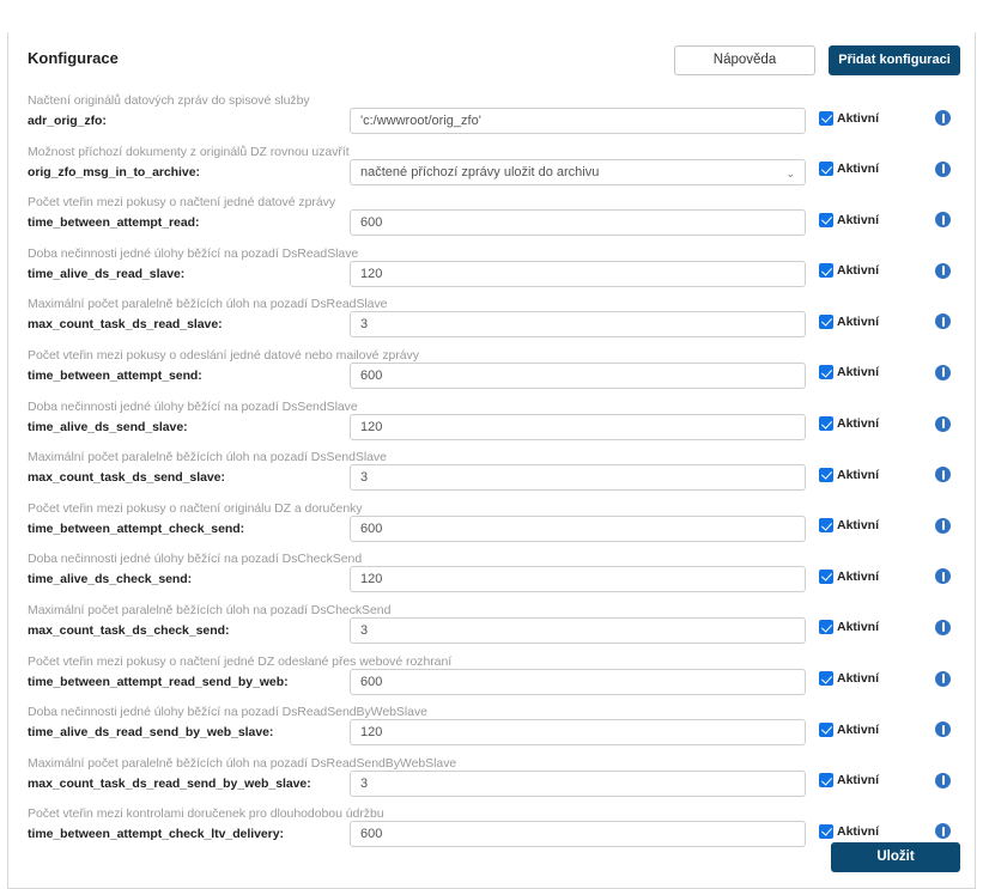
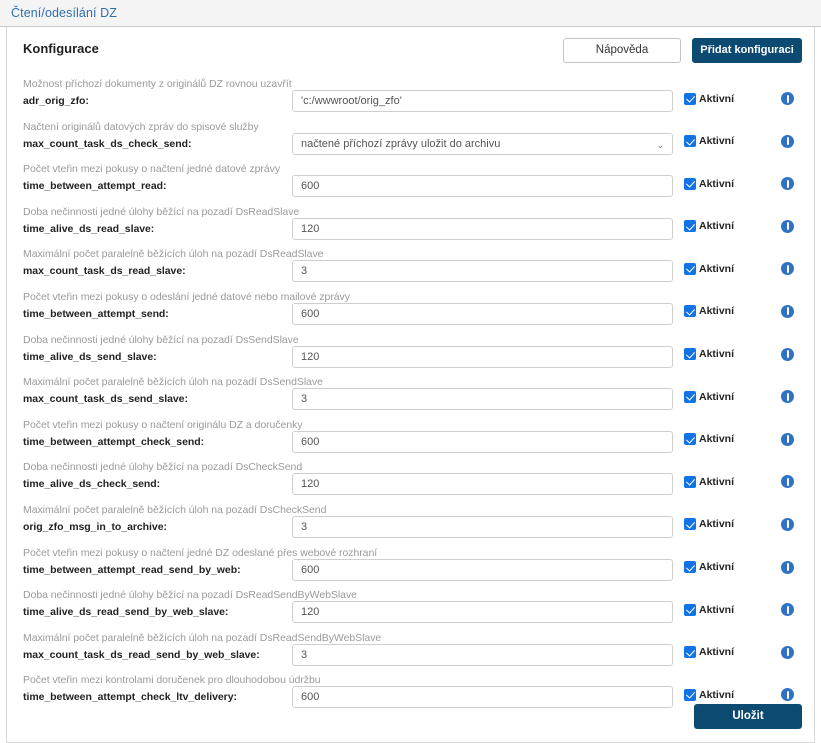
+ Čtení/odesílání DZ
  Konfigurace
  Nápověda
  Přidat konfiguraci
- Načtení originálů datových zpráv do spisové služby
+ Možnost příchozí dokumenty z originálů DZ rovnou uzavřít
  adr_orig_zfo:
  'c:/wwwroot/orig_zfo'
  Aktivní
- Možnost příchozí dokumenty z originálů DZ rovnou uzavřít
+ Načtení originálů datových zpráv do spisové služby
- orig_zfo_msg_in_to_archive:
+ max_count_task_ds_check_send:
  načtené příchozí zprávy uložit do archivu
  ⌄
  Aktivní
  Počet vteřin mezi pokusy o načtení jedné datové zprávy
  time_between_attempt_read:
  600
  Aktivní
  Doba nečinnosti jedné úlohy běžící na pozadí DsReadSlav
  time_alive_ds_read_slave:
  120
  Aktivní
  Maximální počet paralelně běžících úloh na pozadí DsRea
  max_count_task_ds_read_slave:
  3
  Aktivní
  Počet vteřin mezi pokusy o odeslání jedné datové nebo m
  time_between_attempt_send:
  600
  Aktivní
  Doba nečinnosti jedné úlohy běžící na pozadí DsSendSlav
  time_alive_ds_send_slave:
  120
  Aktivní
  Maximální počet paralelně běžících úloh na pozadí DsSen
  max_count_task_ds_send_slave:
  3
  Aktivní
  Počet vteřin mezi pokusy o načtení originálu DZ a doručen
  time_between_attempt_check_send:
  600
  Aktivní
  Doba nečinnosti jedné úlohy běžící na pozadí DsCheckSe
  time_alive_ds_check_send:
  120
  Aktivní
  Maximální počet paralelně běžících úloh na pozadí DsChe
- max_count_task_ds_check_send:
+ orig_zfo_msg_in_to_archive:
  3
  Aktivní
  Počet vteřin mezi pokusy o načtení jedné DZ odeslané pře
  time_between_attempt_read_send_by_web:
  600
  Aktivní
  Doba nečinnosti jedné úlohy běžící na pozadí DsReadSen
  time_alive_ds_read_send_by_web_slave:
  120
  Aktivní
  Maximální počet paralelně běžících úloh na pozadí DsRea
  max_count_task_ds_read_send_by_web_slave:
  3
  Aktivní
  Počet vteřin mezi kontrolami doručenek pro dlouhodobou ú
  time_between_attempt_check_ltv_delivery:
  600
  Aktivní
  Uložit
